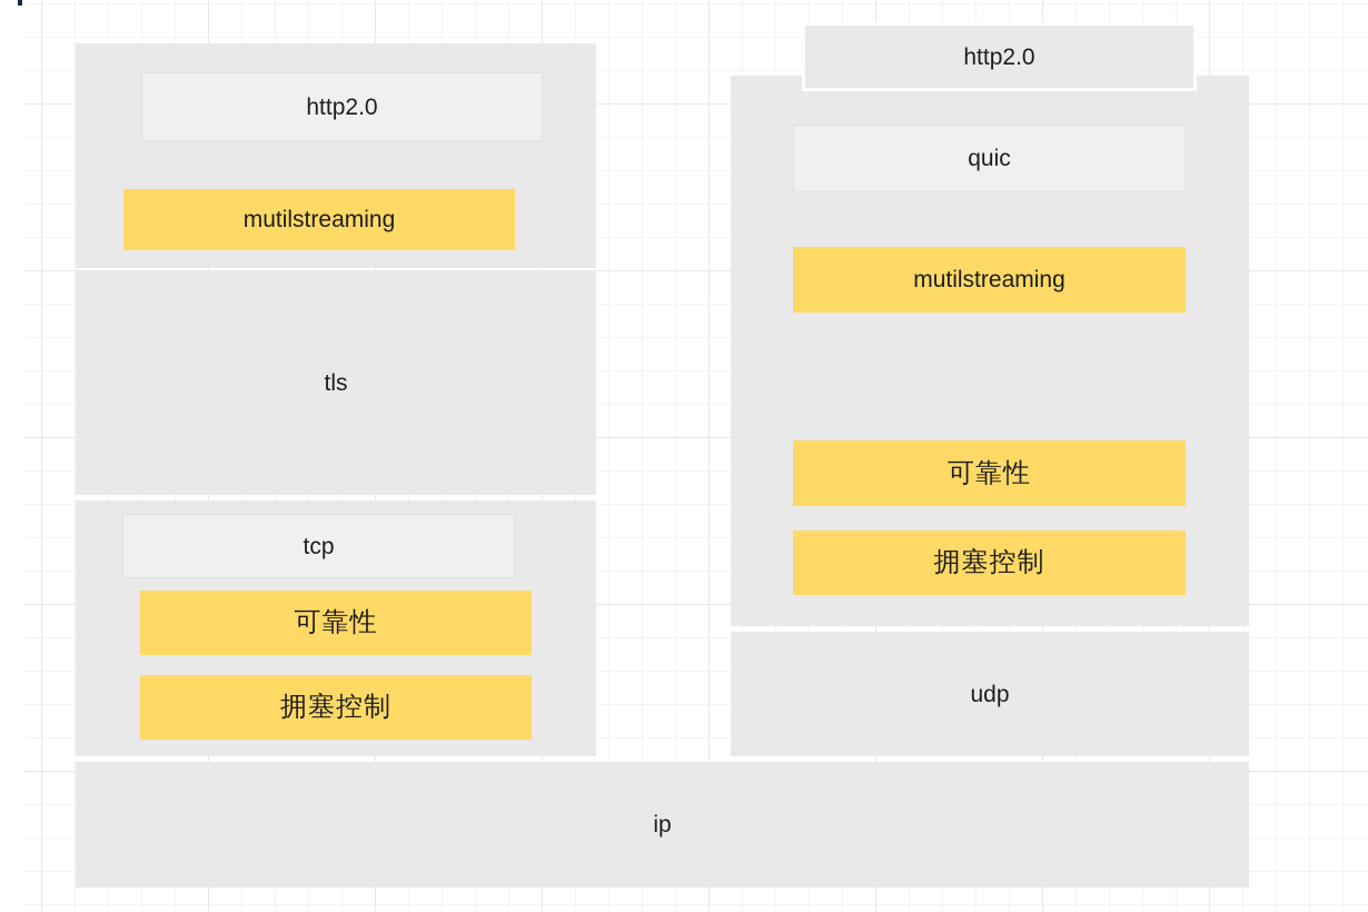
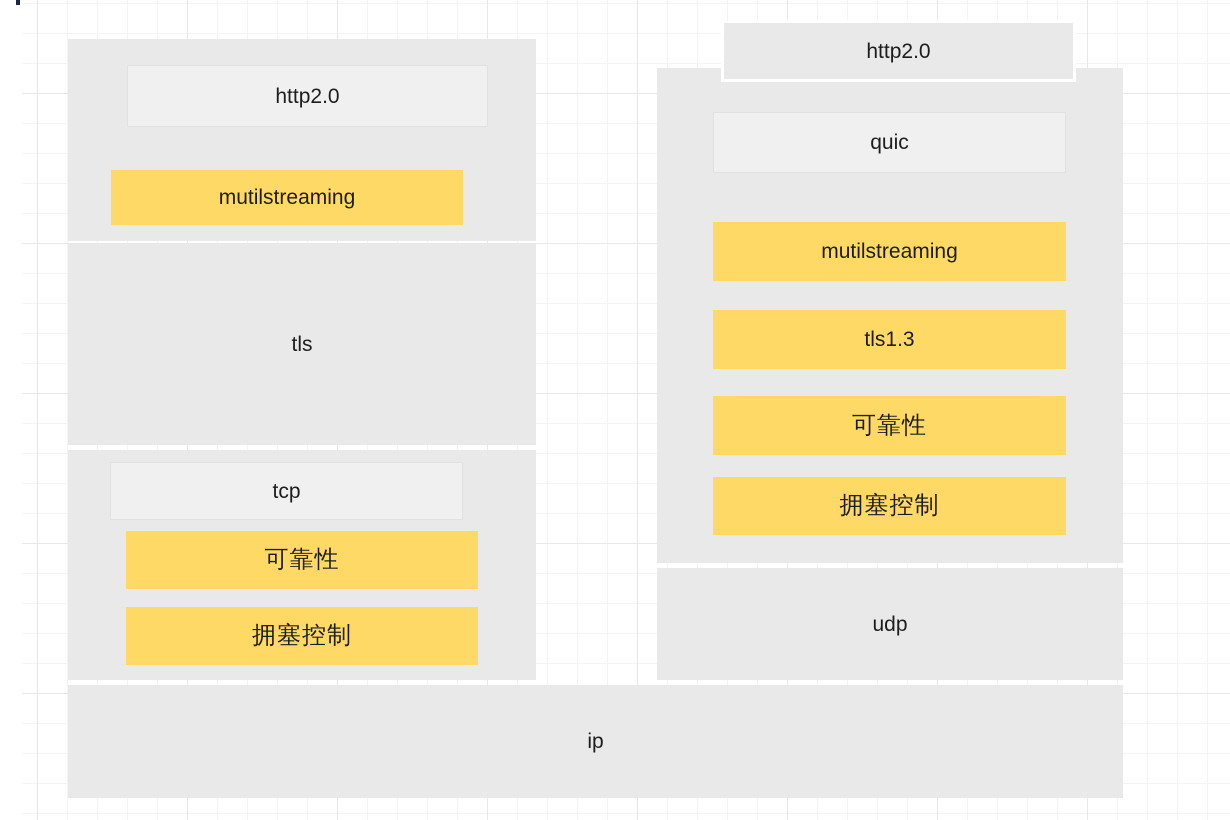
  http2.0
  mutilstreaming
  tls
  tcp
  可靠性
  拥塞控制
  quic
  mutilstreaming
+ tls1.3
  可靠性
  拥塞控制
  http2.0
  udp
  ip
